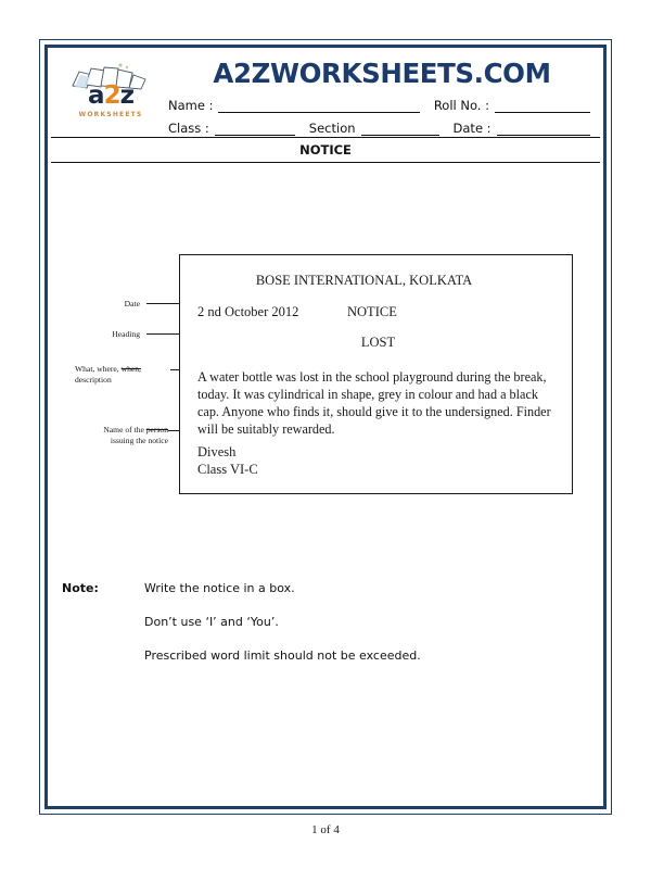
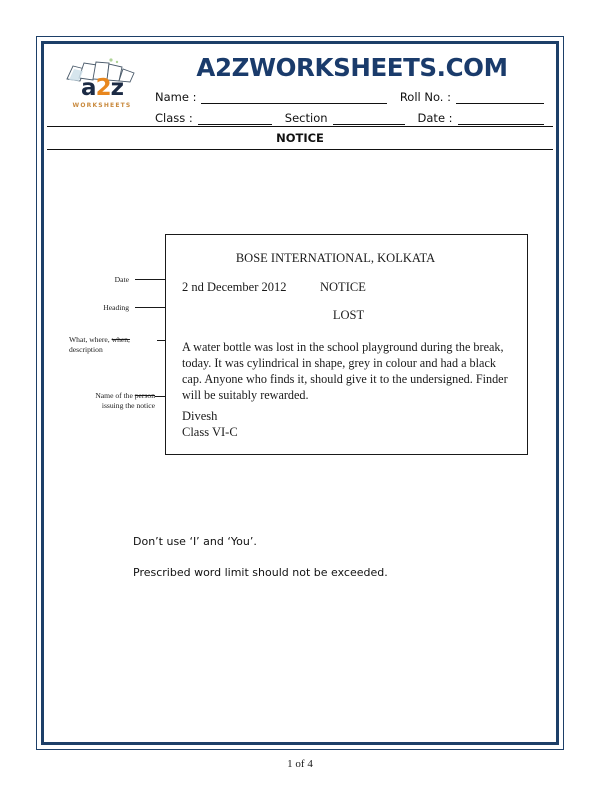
  a2z
  A2ZWORKSHEETS.COM
  Name :
  Roll No. :
  Class :
  Section
  Date :
  NOTICE
  Date
  Heading
  What, where, when,
  description
  Name of the person
  issuing the notice
  BOSE INTERNATIONAL, KOLKATA
- 2 nd October 2012
+ 2 nd December 2012
  NOTICE
  LOST
  A water bottle was lost in the school playground during the break, today. It was cylindrical in shape, grey in colour and had a black cap. Anyone who finds it, should give it to the undersigned. Finder will be suitably rewarded.
  Divesh
  Class VI-C
- Note:
- Write the notice in a box.
  Don’t use ‘I’ and ‘You’.
  Prescribed word limit should not be exceeded.
  1 of 4
